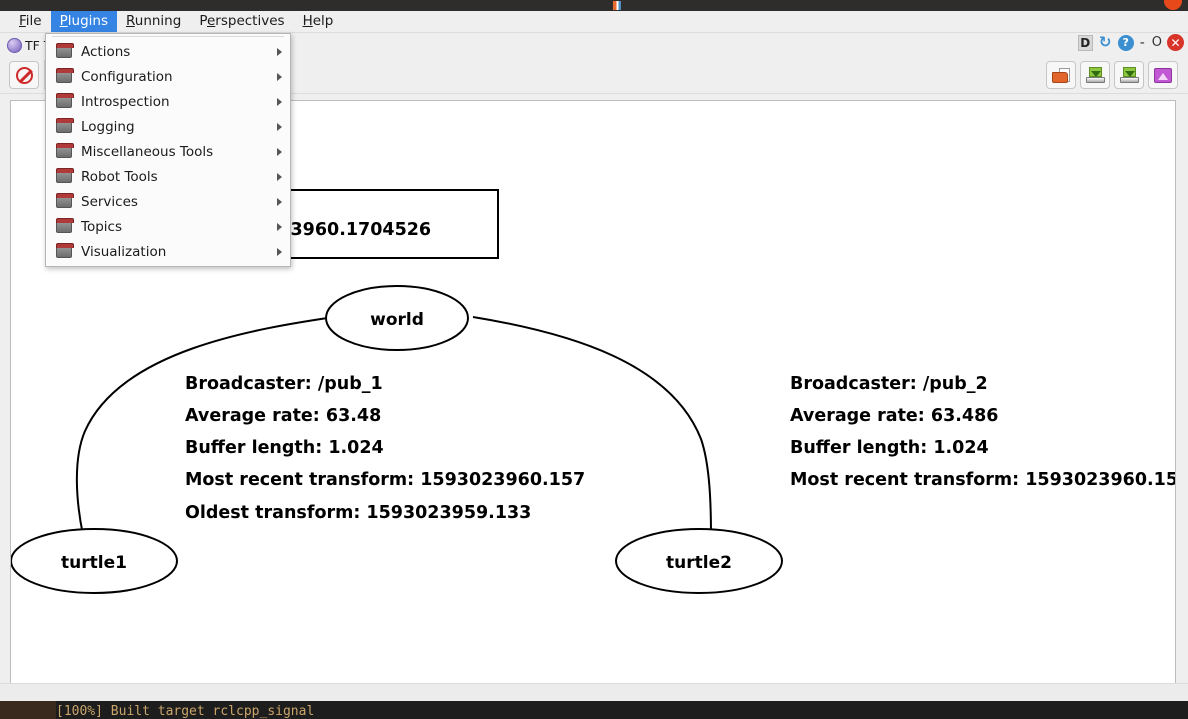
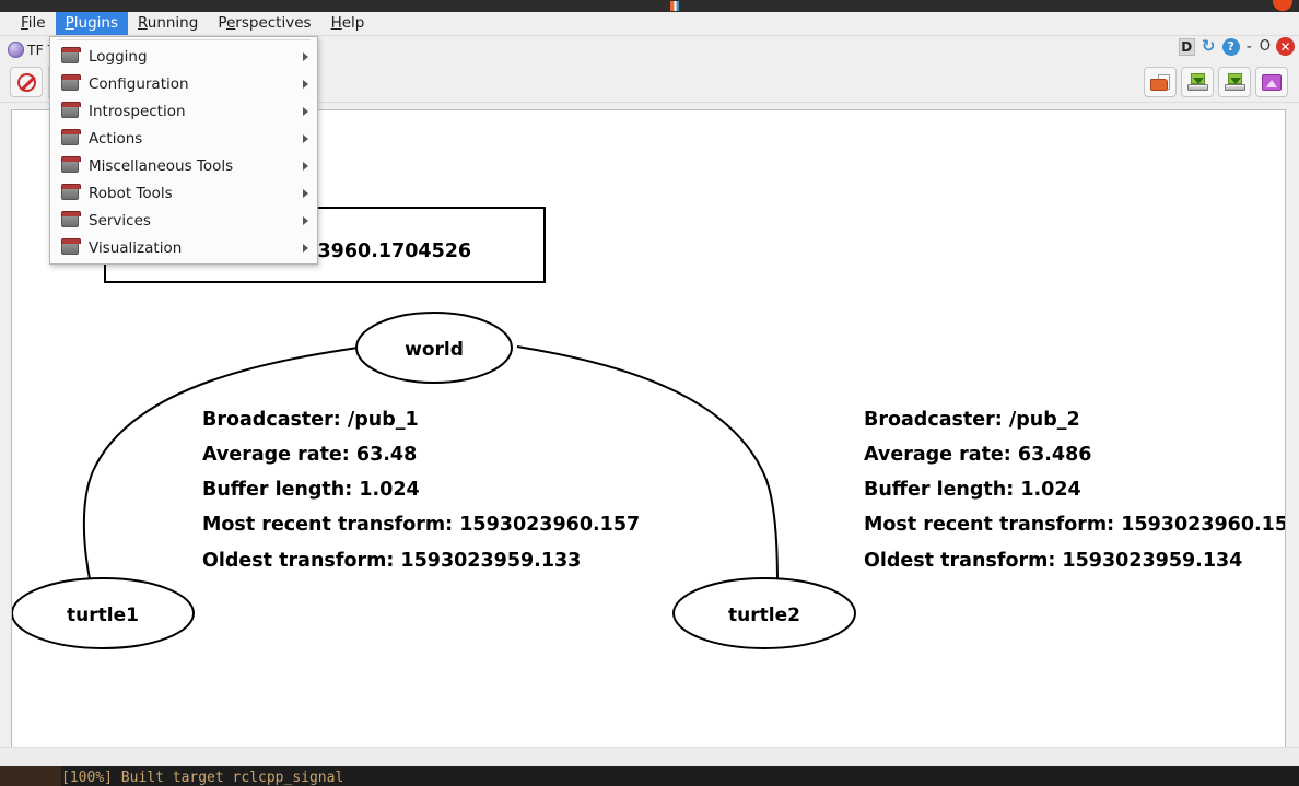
  File
  Plugins
  Running
  Perspectives
  Help
  D
  ↻
  ?
  -
  O
  ✕
  world
  turtle1
  turtle2
  Broadcaster: /pub_1
  Average rate: 63.48
  Buffer length: 1.024
  Most recent transform: 1593023960.157
  Oldest transform: 1593023959.133
  Broadcaster: /pub_2
  Average rate: 63.486
  Buffer length: 1.024
  Most recent transform: 1593023960.15
+ Oldest transform: 1593023959.134
  [100%] Built target rclcpp_signal
- Actions
+ Logging
  Configuration
  Introspection
- Logging
+ Actions
  Miscellaneous Tools
  Robot Tools
  Services
- Topics
  Visualization
